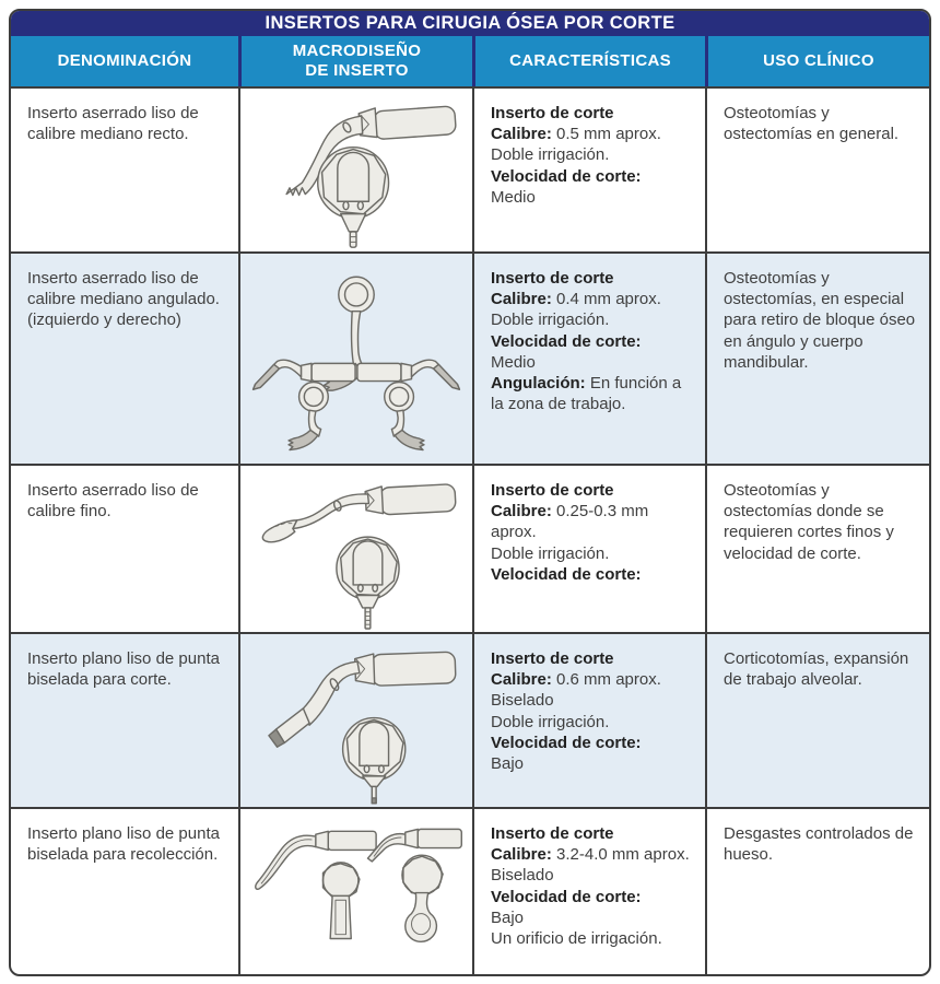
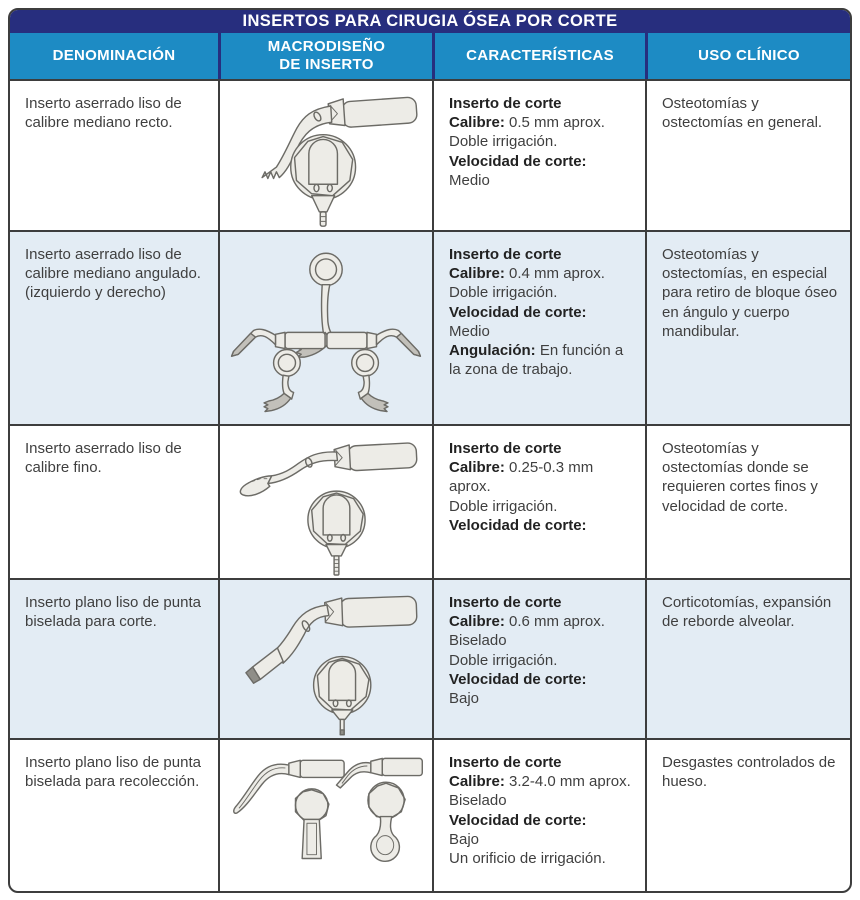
  INSERTOS PARA CIRUGIA ÓSEA POR CORTE
  DENOMINACIÓN
  MACRODISEÑO
  DE INSERTO
  CARACTERÍSTICAS
  USO CLÍNICO
  Inserto aserrado liso de calibre mediano recto.
  Inserto de corte
  Calibre: 0.5 mm aprox.
  Doble irrigación.
  Velocidad de corte:
  Medio
  Osteotomías y ostectomías en general.
  Inserto aserrado liso de calibre mediano angulado. (izquierdo y derecho)
  Inserto de corte
  Calibre: 0.4 mm aprox.
  Doble irrigación.
  Velocidad de corte:
  Medio
  Angulación: En función a la zona de trabajo.
  Osteotomías y ostectomías, en especial para retiro de bloque óseo en ángulo y cuerpo mandibular.
  Inserto aserrado liso de calibre fino.
  Inserto de corte
  Calibre: 0.25-0.3 mm aprox.
  Doble irrigación.
  Velocidad de corte:
  Osteotomías y ostectomías donde se requieren cortes finos y velocidad de corte.
  Inserto plano liso de punta biselada para corte.
  Inserto de corte
  Calibre: 0.6 mm aprox.
  Biselado
  Doble irrigación.
  Velocidad de corte:
  Bajo
- Corticotomías, expansión de trabajo alveolar.
+ Corticotomías, expansión de reborde alveolar.
  Inserto plano liso de punta biselada para recolección.
  Inserto de corte
  Calibre: 3.2-4.0 mm aprox.
  Biselado
  Velocidad de corte:
  Bajo
  Un orificio de irrigación.
  Desgastes controlados de hueso.
